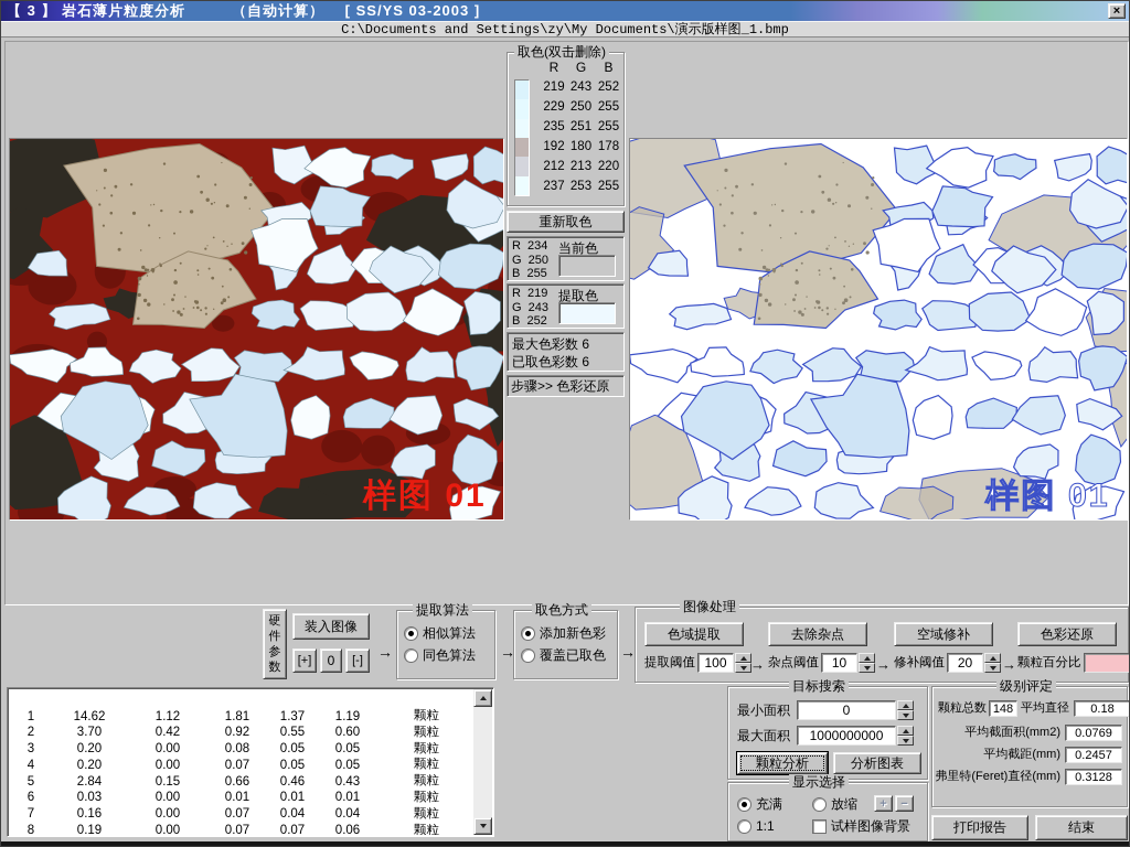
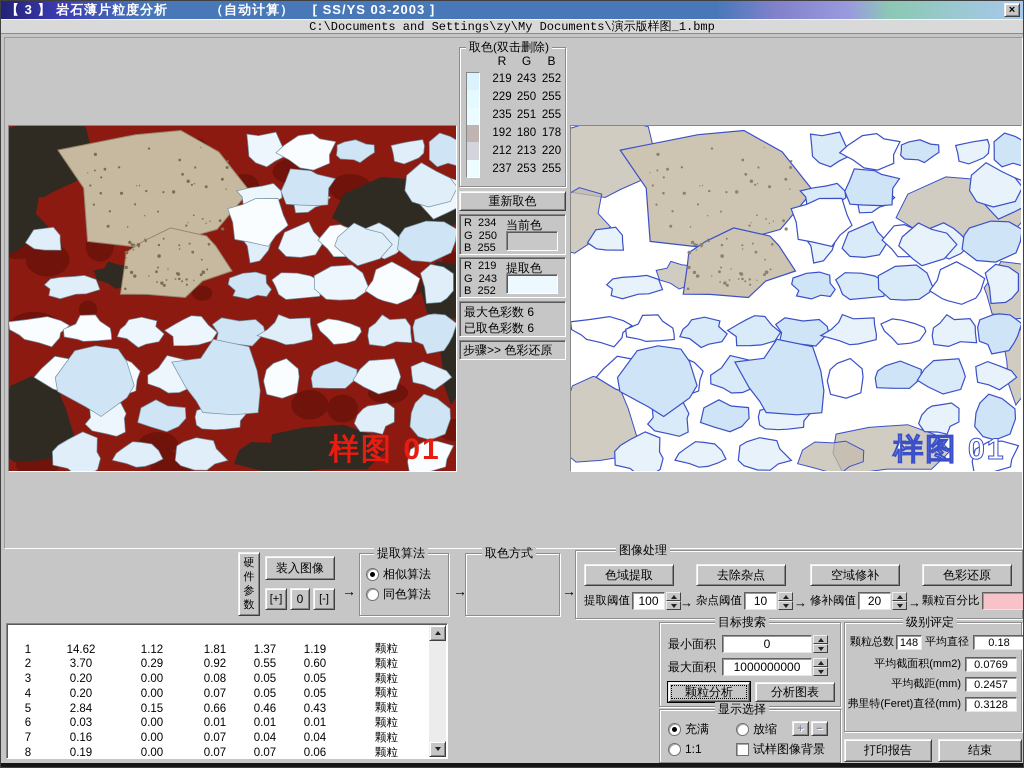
  【 3 】 岩石薄片粒度分析 （自动计算） [ SS/YS 03-2003 ]
  ×
  C:\Documents and Settings\zy\My Documents\演示版样图_1.bmp
  样图 01
  样图 01
  取色(双击删除)
  R
  G
  B
  219
  243
  252
  229
  250
  255
  235
  251
  255
  192
  180
  178
  212
  213
  220
  237
  253
  255
  重新取色
  R 234
  G 250
  B 255
  当前色
  R 219
  G 243
  B 252
  提取色
  最大色彩数 6
  已取色彩数 6
  步骤>> 色彩还原
  硬件参数
  装入图像
  [+]
  0
  [-]
  →
  →
  →
  提取算法
  相似算法
  同色算法
  取色方式
- 添加新色彩
- 覆盖已取色
  图像处理
  色域提取
  提取阈值
  100
  去除杂点
  杂点阈值
  10
  空域修补
  修补阈值
  20
  色彩还原
  颗粒百分比
  →
  →
  →
  1
  14.62
  1.12
  1.81
  1.37
  1.19
  颗粒
  2
  3.70
- 0.42
+ 0.29
  0.92
  0.55
  0.60
  颗粒
  3
  0.20
  0.00
  0.08
  0.05
  0.05
  颗粒
  4
  0.20
  0.00
  0.07
  0.05
  0.05
  颗粒
  5
  2.84
  0.15
  0.66
  0.46
  0.43
  颗粒
  6
  0.03
  0.00
  0.01
  0.01
  0.01
  颗粒
  7
  0.16
  0.00
  0.07
  0.04
  0.04
  颗粒
  8
  0.19
  0.00
  0.07
  0.07
  0.06
  颗粒
  目标搜索
  最小面积
  0
  最大面积
  1000000000
  颗粒分析
  分析图表
  显示选择
  充满
  放缩
  +
  −
  1:1
  试样图像背景
  级别评定
  颗粒总数
  148
  平均直径
  0.18
  平均截面积(mm2)
  0.0769
  平均截距(mm)
  0.2457
  弗里特(Feret)直径(mm)
  0.3128
  打印报告
  结束
